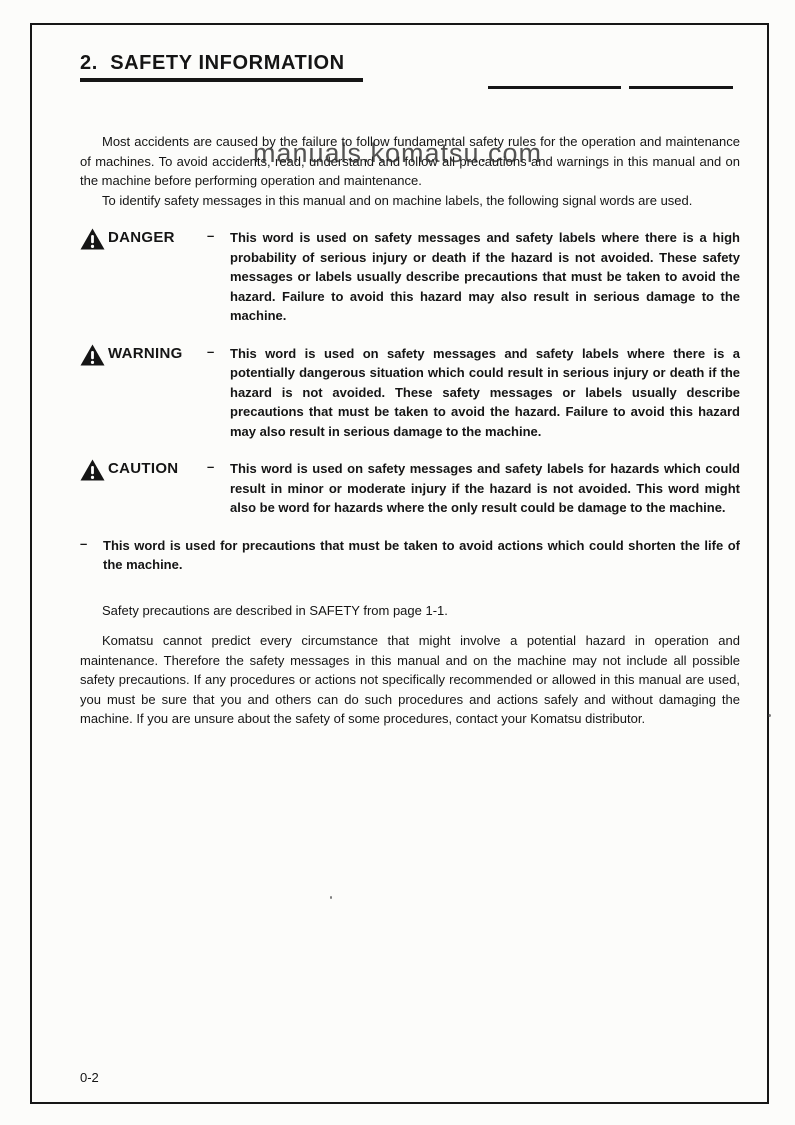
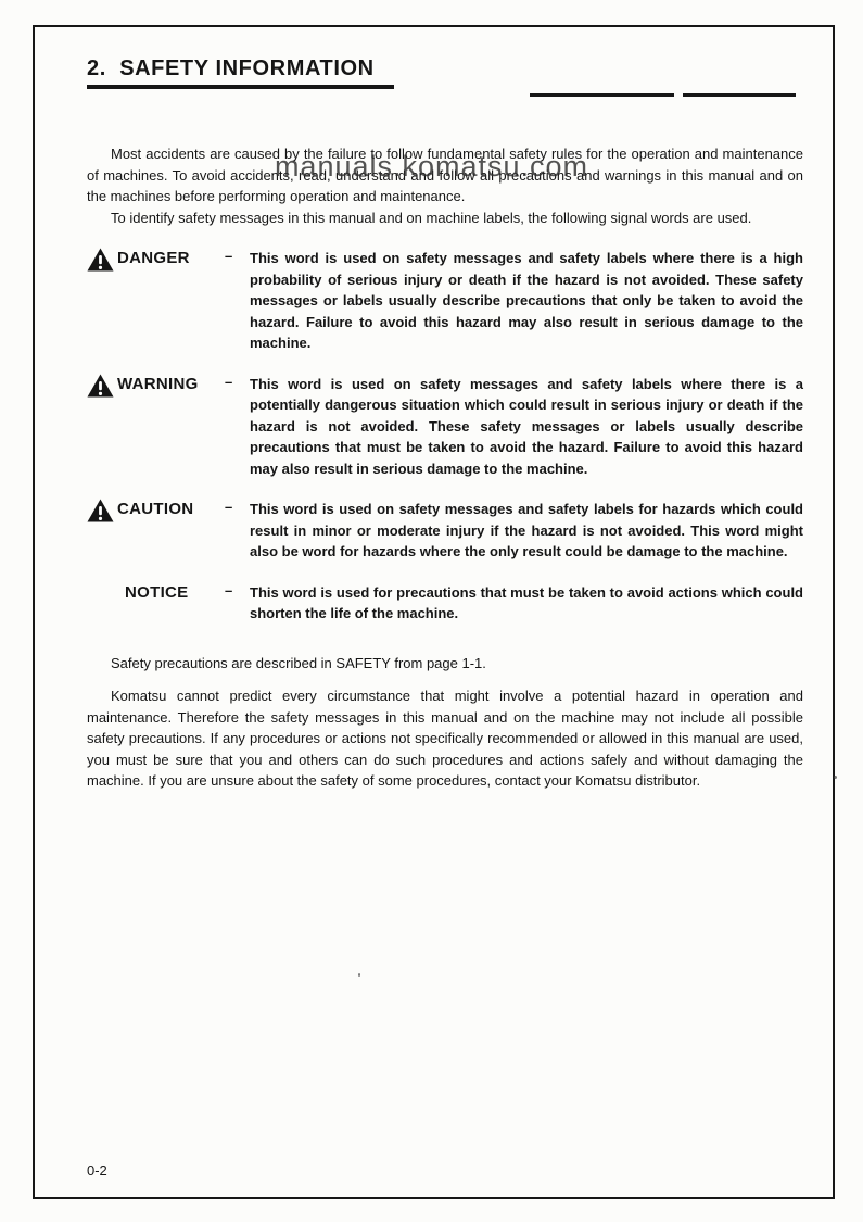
  manuals.komatsu.com
  2. SAFETY INFORMATION
- Most accidents are caused by the failure to follow fundamental safety rules for the operation and maintenance of machines. To avoid accidents, read, understand and follow all precautions and warnings in this manual and on the machine before performing operation and maintenance.
+ Most accidents are caused by the failure to follow fundamental safety rules for the operation and maintenance of machines. To avoid accidents, read, understand and follow all precautions and warnings in this manual and on the machines before performing operation and maintenance.
  To identify safety messages in this manual and on machine labels, the following signal words are used.
  DANGER
  –
- This word is used on safety messages and safety labels where there is a high probability of serious injury or death if the hazard is not avoided. These safety messages or labels usually describe precautions that must be taken to avoid the hazard. Failure to avoid this hazard may also result in serious damage to the machine.
+ This word is used on safety messages and safety labels where there is a high probability of serious injury or death if the hazard is not avoided. These safety messages or labels usually describe precautions that only be taken to avoid the hazard. Failure to avoid this hazard may also result in serious damage to the machine.
  WARNING
  –
  This word is used on safety messages and safety labels where there is a potentially dangerous situation which could result in serious injury or death if the hazard is not avoided. These safety messages or labels usually describe precautions that must be taken to avoid the hazard. Failure to avoid this hazard may also result in serious damage to the machine.
  CAUTION
  –
  This word is used on safety messages and safety labels for hazards which could result in minor or moderate injury if the hazard is not avoided. This word might also be word for hazards where the only result could be damage to the machine.
+ NOTICE
  –
  This word is used for precautions that must be taken to avoid actions which could shorten the life of the machine.
  Safety precautions are described in SAFETY from page 1-1.
  Komatsu cannot predict every circumstance that might involve a potential hazard in operation and maintenance. Therefore the safety messages in this manual and on the machine may not include all possible safety precautions. If any procedures or actions not specifically recommended or allowed in this manual are used, you must be sure that you and others can do such procedures and actions safely and without damaging the machine. If you are unsure about the safety of some procedures, contact your Komatsu distributor.
  0-2
